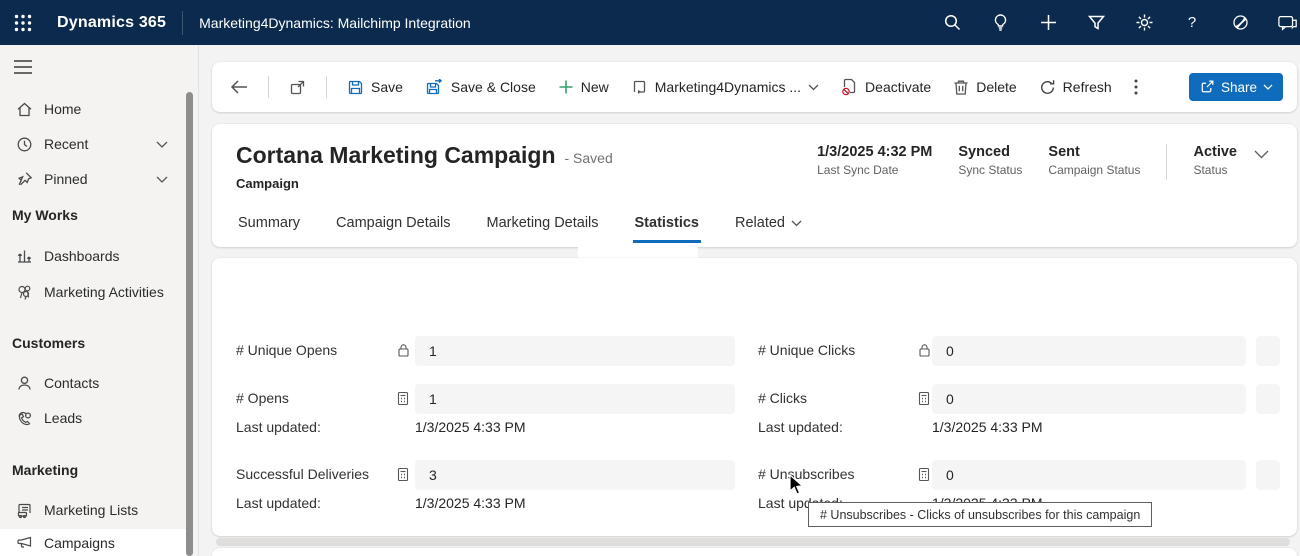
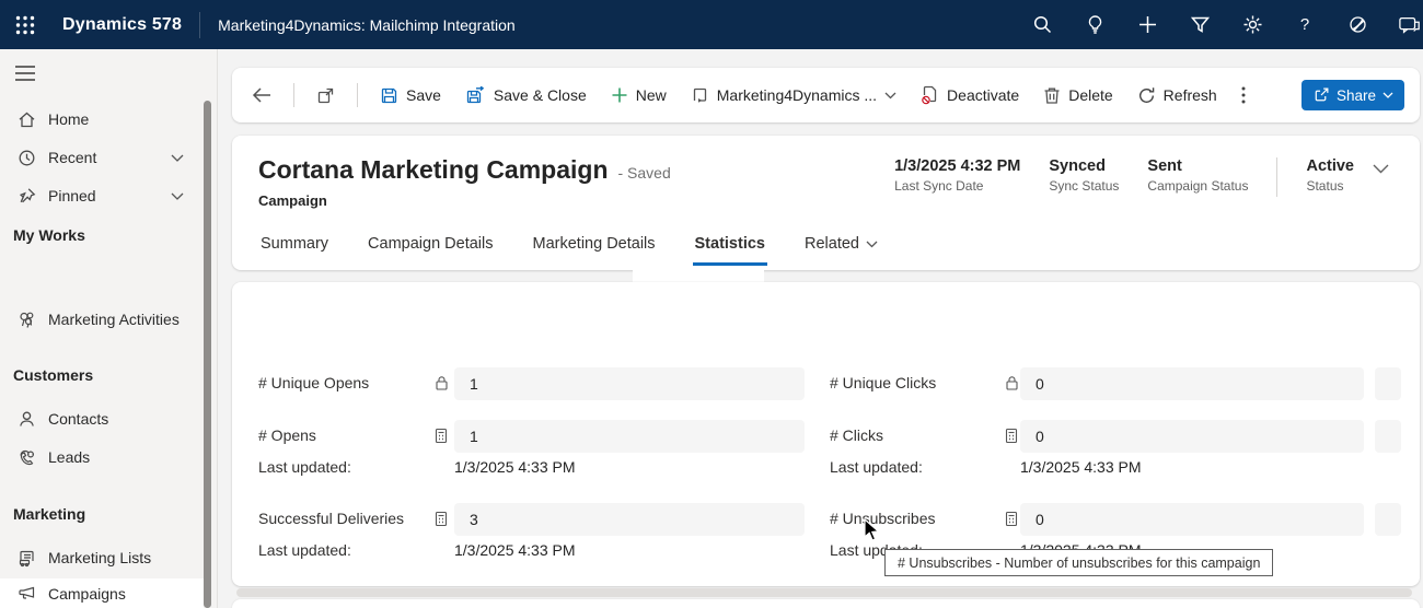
- Dynamics 365
+ Dynamics 578
  Marketing4Dynamics: Mailchimp Integration
  ?
  Home
  Recent
  Pinned
  My Works
- Dashboards
  Marketing Activities
  Customers
  Contacts
  Leads
  Marketing
  Marketing Lists
  Campaigns
  Save
  Save & Close
  New
  Marketing4Dynamics ...
  Deactivate
  Delete
  Refresh
  Share
  Cortana Marketing Campaign
  - Saved
  Campaign
  1/3/2025 4:32 PM
  Last Sync Date
  Synced
  Sync Status
  Sent
  Campaign Status
  Active
  Status
  Summary
  Campaign Details
  Marketing Details
  Statistics
  Related
  # Unique Opens
  1
  # Unique Clicks
  0
  # Opens
  1
  # Clicks
  0
  Last updated:
  1/3/2025 4:33 PM
  Last updated:
  1/3/2025 4:33 PM
  Successful Deliveries
  3
  # Unsubscribes
  0
  Last updated:
  1/3/2025 4:33 PM
- # Unsubscribes - Clicks of unsubscribes for this campaign
+ # Unsubscribes - Number of unsubscribes for this campaign
